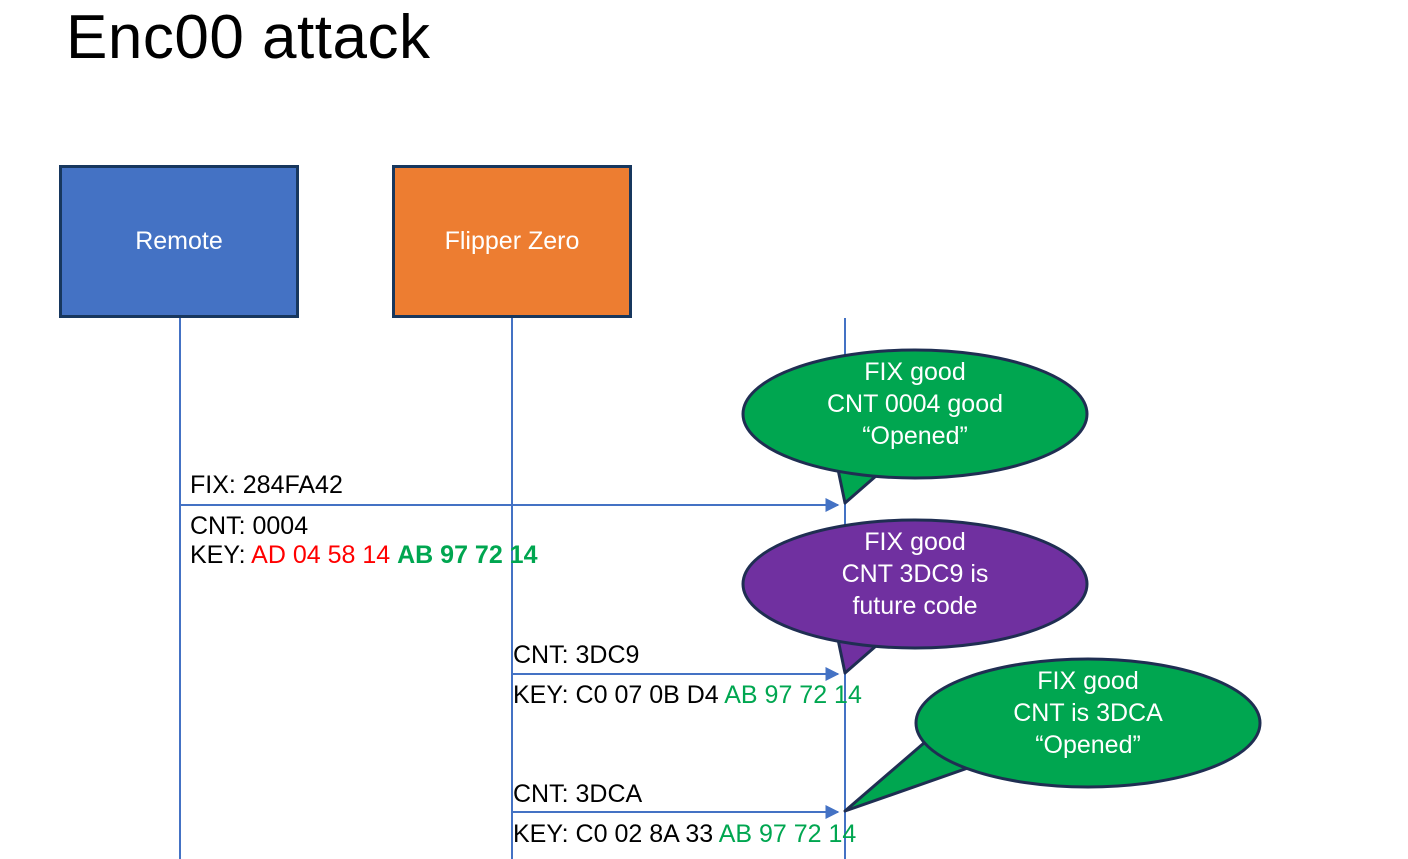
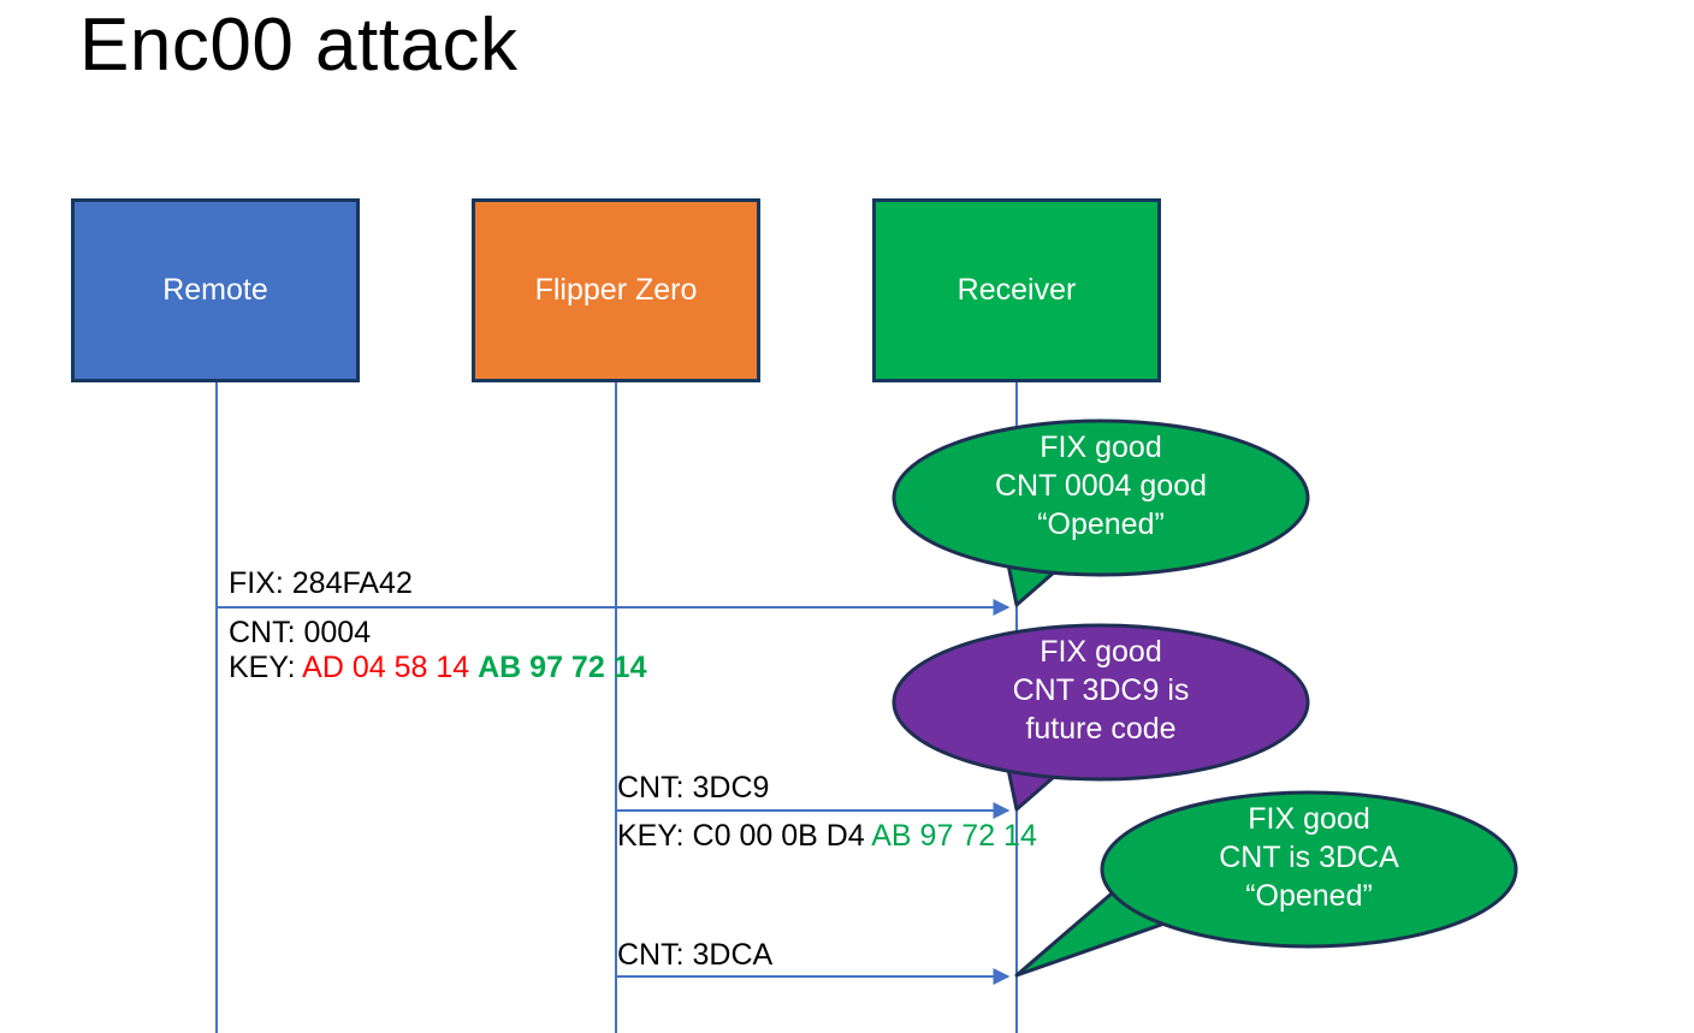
  Enc00 attack
  Remote
  Flipper Zero
+ Receiver
  FIX: 284FA42
  CNT: 0004
  KEY: AD 04 58 14 AB 97 72 14
  CNT: 3DC9
- KEY: C0 07 0B D4 AB 97 72 14
+ KEY: C0 00 0B D4 AB 97 72 14
  CNT: 3DCA
- KEY: C0 02 8A 33 AB 97 72 14
  FIX good
  CNT 0004 good
  “Opened”
  FIX good
  CNT 3DC9 is
  future code
  FIX good
  CNT is 3DCA
  “Opened”
